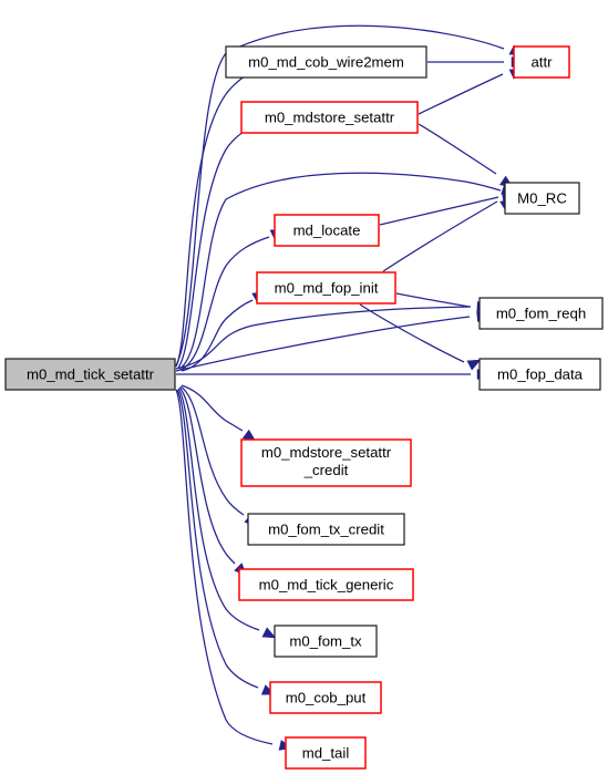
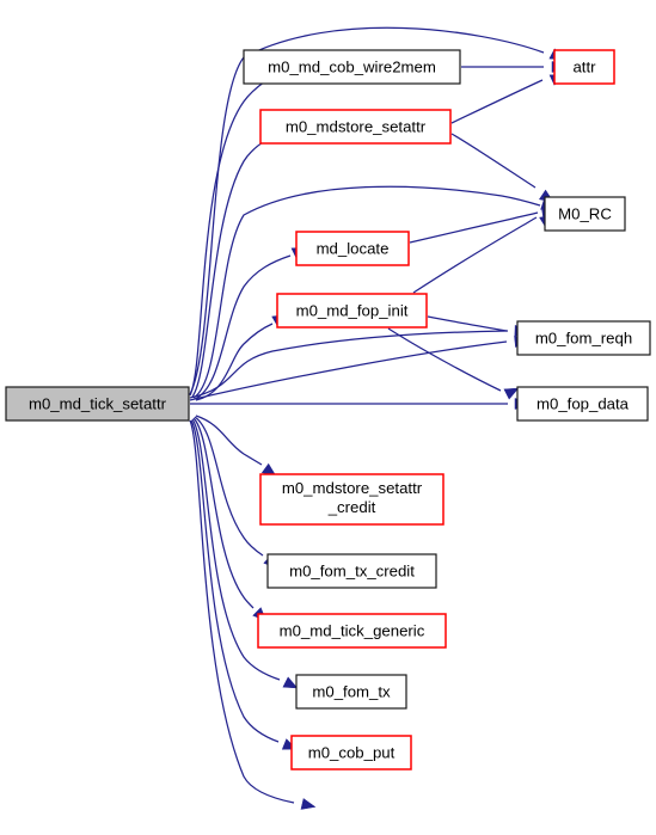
  m0_md_tick_setattr
  m0_md_cob_wire2mem
  attr
  m0_mdstore_setattr
  M0_RC
  md_locate
  m0_md_fop_init
  m0_fom_reqh
  m0_fop_data
  m0_mdstore_setattr _credit
  m0_fom_tx_credit
  m0_md_tick_generic
  m0_fom_tx
  m0_cob_put
- md_tail
